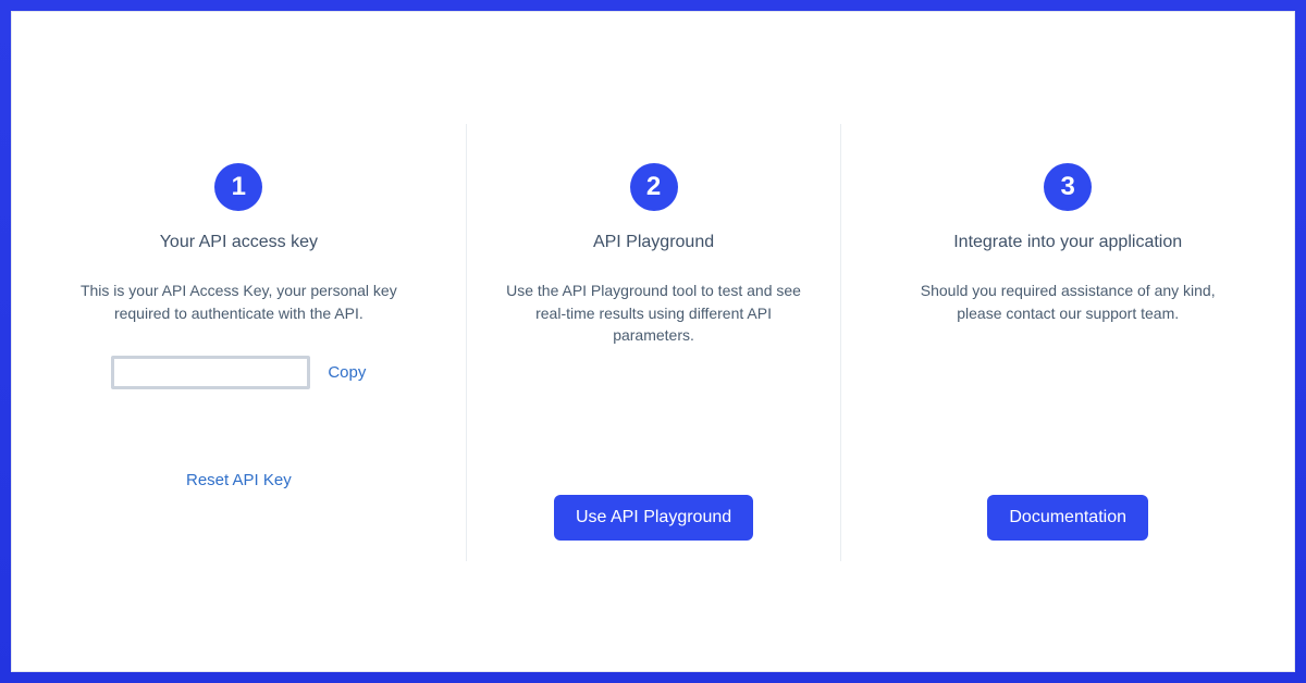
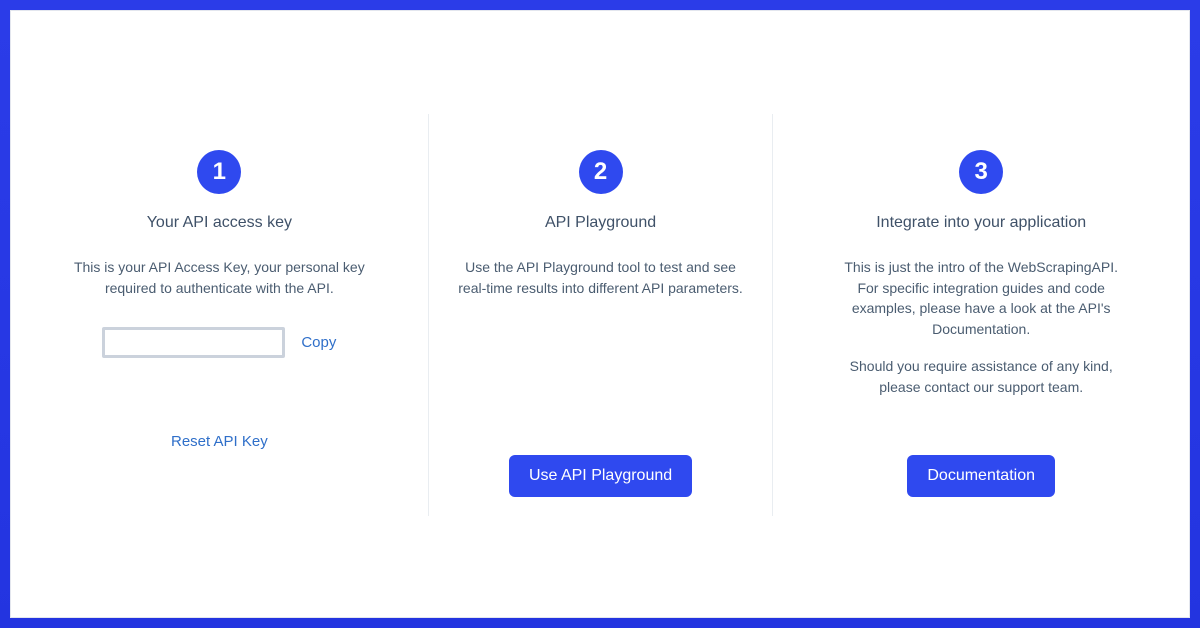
  1
  Your API access key
  This is your API Access Key, your personal key required to authenticate with the API.
  Copy
  Reset API Key
  2
  API Playground
- Use the API Playground tool to test and see real-time results using different API parameters.
+ Use the API Playground tool to test and see real-time results into different API parameters.
  Use API Playground
  3
  Integrate into your application
+ This is just the intro of the WebScrapingAPI. For specific integration guides and code examples, please have a look at the API's Documentation.
- Should you required assistance of any kind, please contact our support team.
+ Should you require assistance of any kind, please contact our support team.
  Documentation
